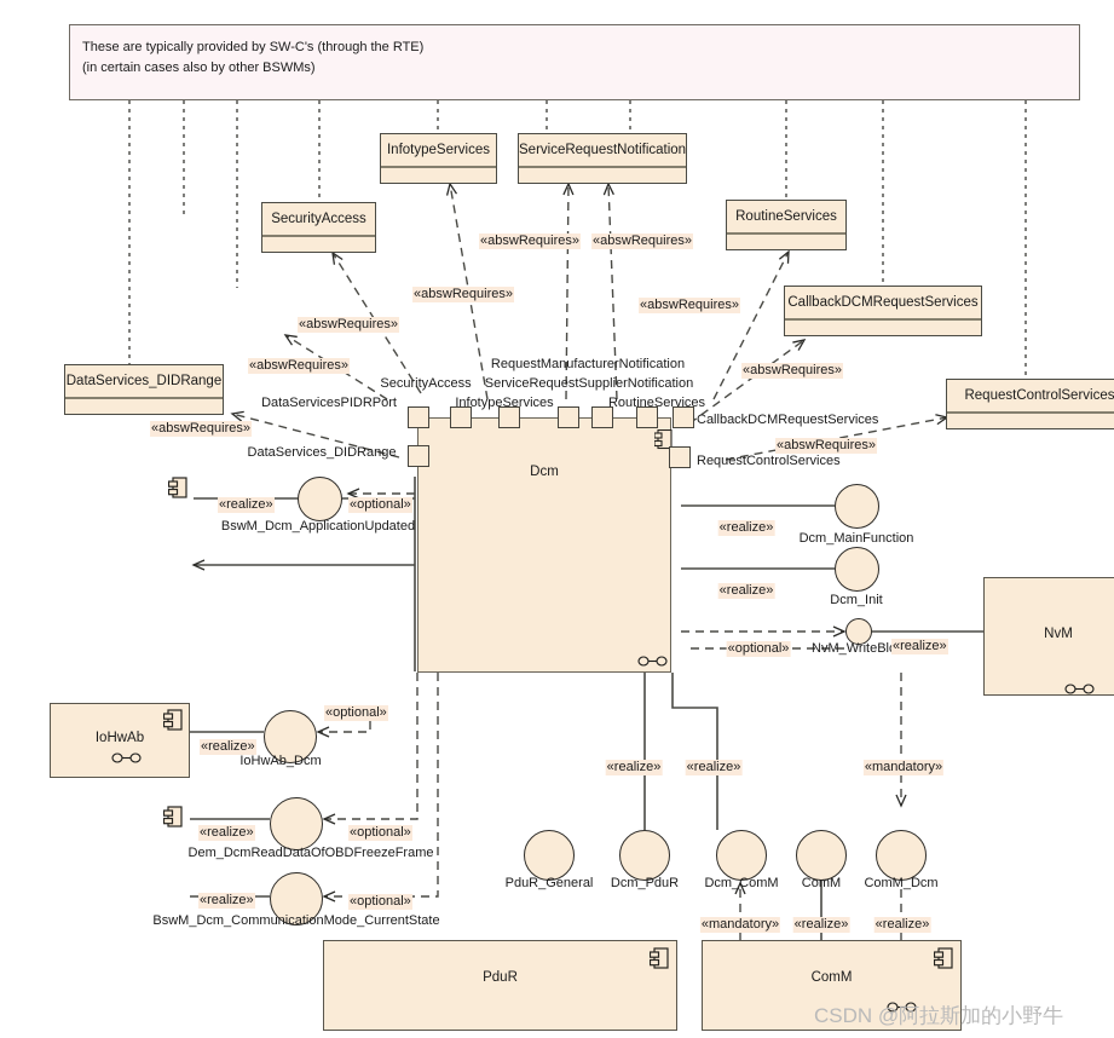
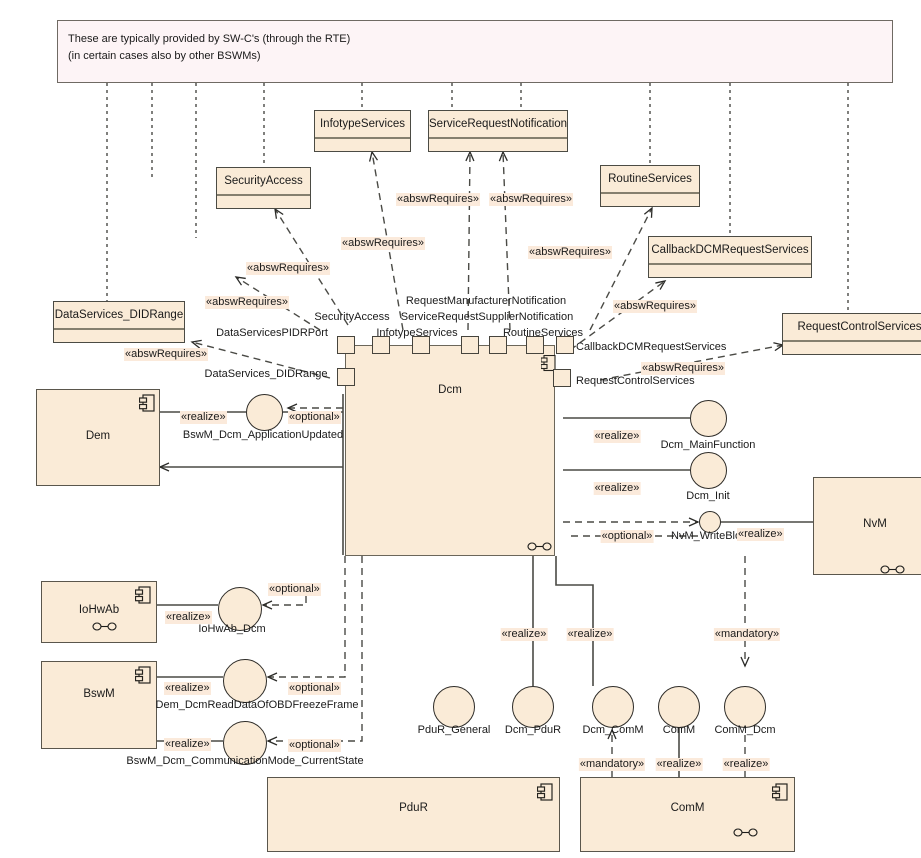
  These are typically provided by SW-C's (through the RTE)
  (in certain cases also by other BSWMs)
  InfotypeServices
  ServiceRequestNotification
  SecurityAccess
  RoutineServices
  CallbackDCMRequestServices
  DataServices_DIDRange
  RequestControlServices
  Dcm
  DataServicesPIDRPort
  SecurityAccess
  InfotypeServices
  RequestManufacturerNotification
  ServiceRequestSupplierNotification
  RoutineServices
  CallbackDCMRequestServices
  DataServices_DIDRange
  RequestControlServices
  «abswRequires»
  «abswRequires»
  «abswRequires»
  «abswRequires»
  «abswRequires»
  «abswRequires»
  «abswRequires»
  «abswRequires»
  «abswRequires»
+ Dem
  «realize»
  «optional»
  BswM_Dcm_ApplicationUpdated
  «realize»
  Dcm_MainFunction
  «realize»
  Dcm_Init
  «optional»
  NvM_WriteBl
  «realize»
  NvM
  IoHwAb
  «realize»
  «optional»
  IoHwAb_Dcm
+ BswM
  «realize»
  «optional»
  Dem_DcmReadDataOfOBDFreezeFrame
  «realize»
  «optional»
  BswM_Dcm_CommunicationMode_CurrentState
  PduR_General
  Dcm_PduR
  «realize»
  Dcm_ComM
  «realize»
  «mandatory»
  ComM
  «realize»
  ComM_Dcm
  «mandatory»
  «realize»
  PduR
  ComM
- CSDN @阿拉斯加的小野牛
